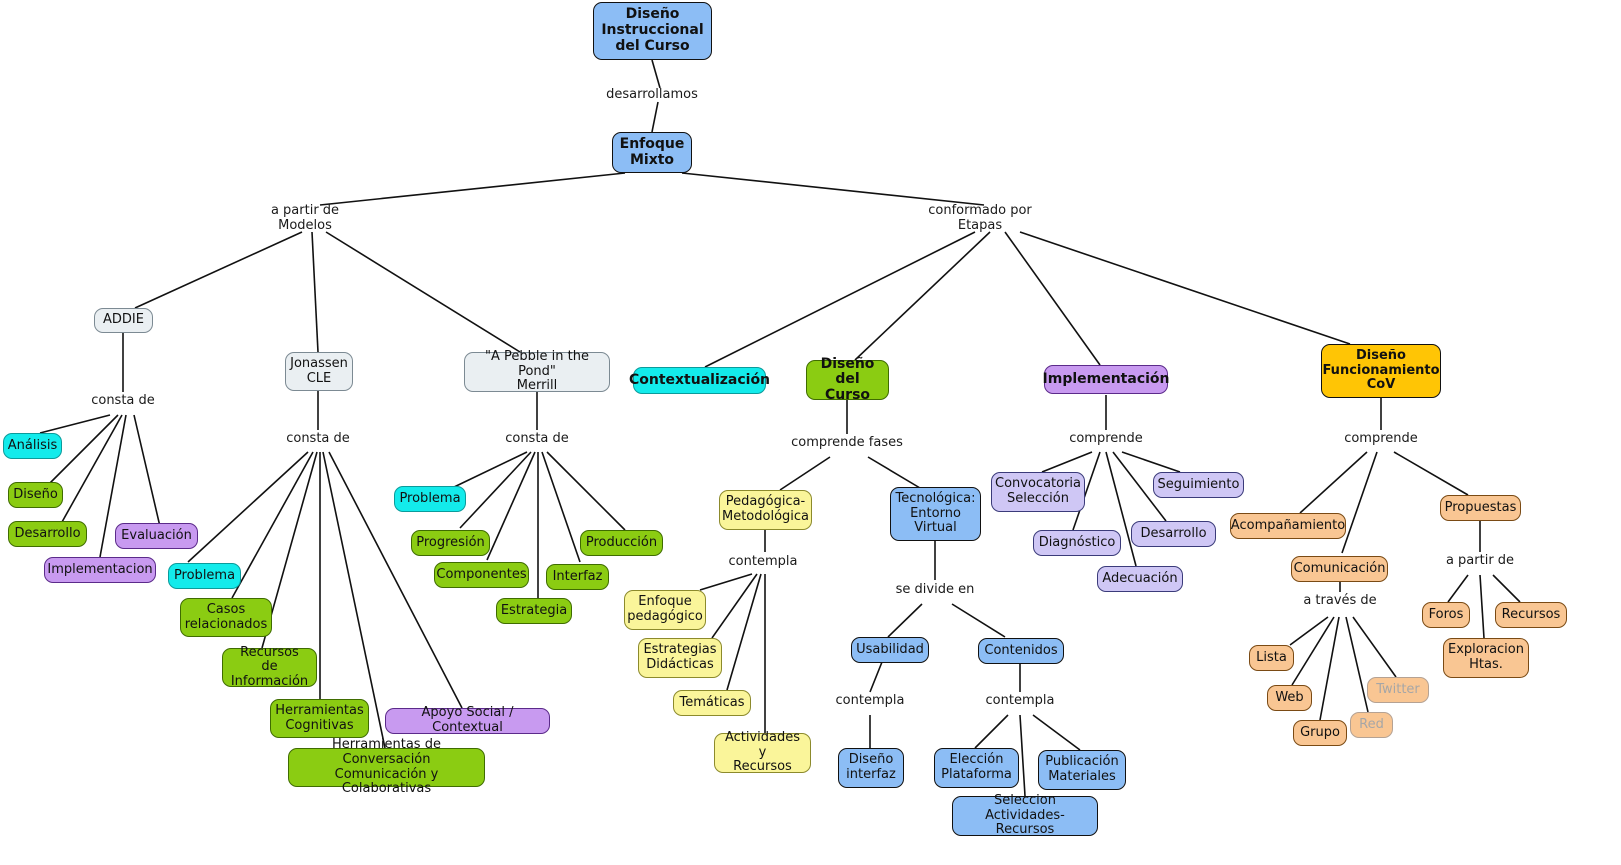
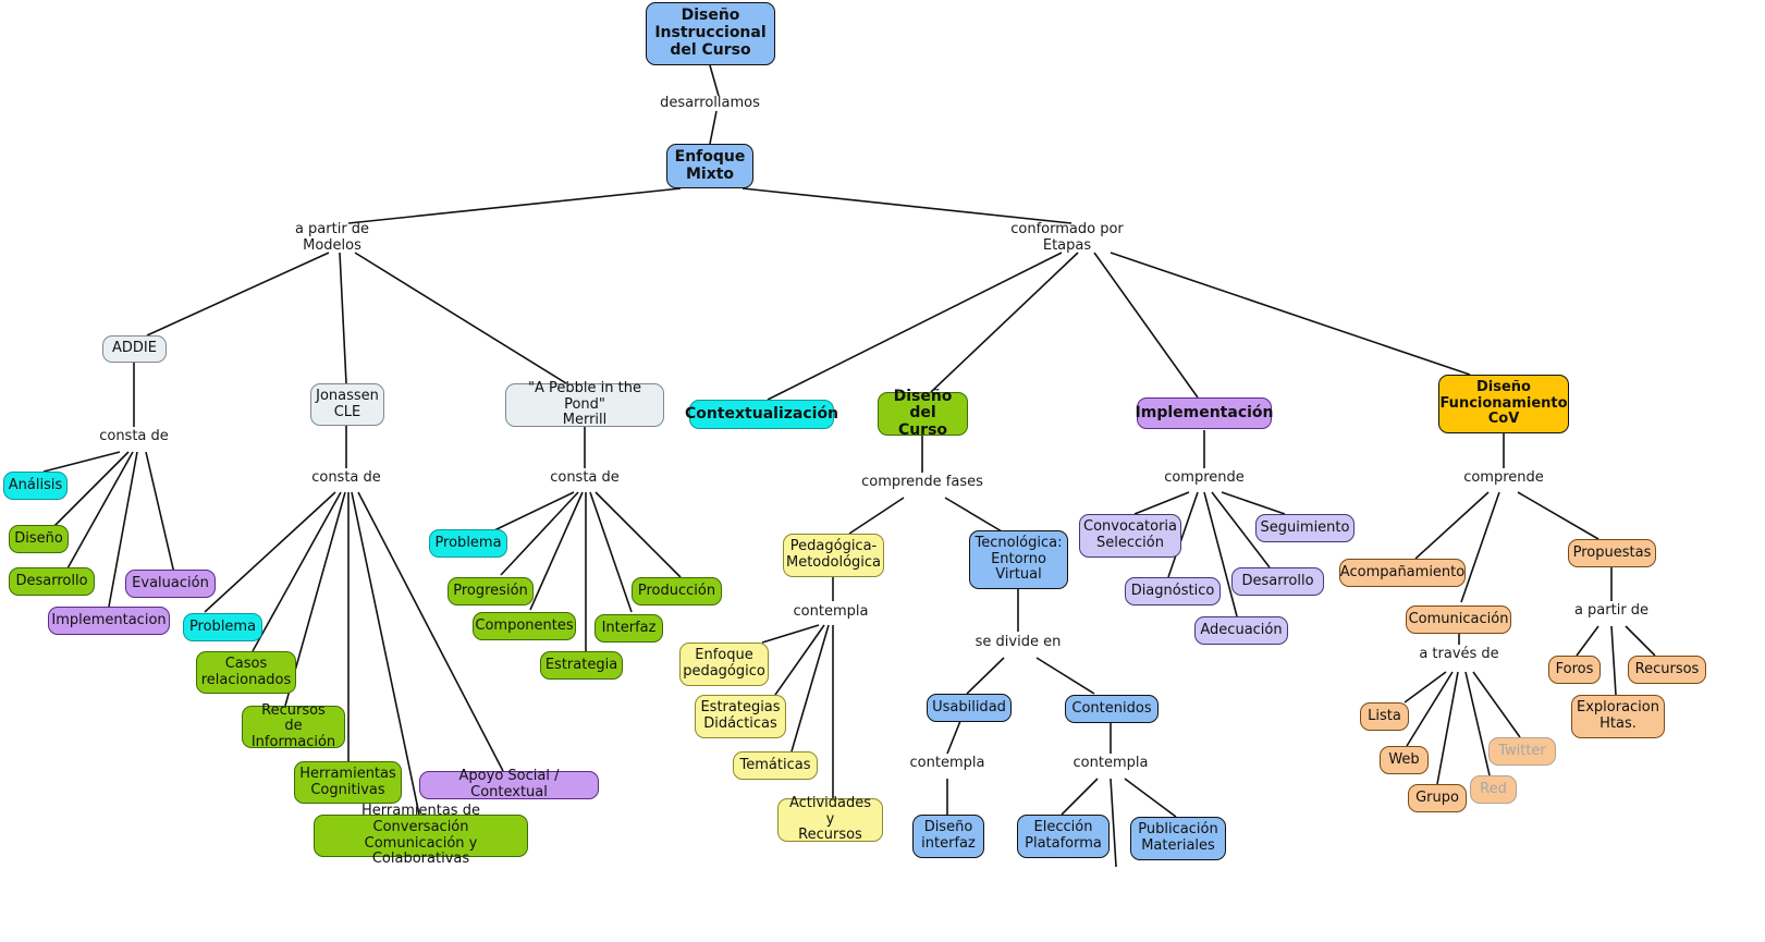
  desarrollamos
  a partir de
  Modelos
  conformado por
  Etapas
  consta de
  consta de
  consta de
  comprende fases
  contempla
  se divide en
  contempla
  contempla
  comprende
  comprende
  a través de
  a partir de
  Diseño
  Instruccional
  del Curso
  Enfoque
  Mixto
  ADDIE
  Jonassen
  CLE
  "A Pebble in the Pond"
  Merrill
  Contextualización
  Diseño del
  Curso
  Implementación
  Diseño
  Funcionamiento
  CoV
  Análisis
  Diseño
  Desarrollo
  Evaluación
  Implementacion
  Problema
  Casos
  relacionados
  Recursos de
  Información
  Herramientas
  Cognitivas
  Apoyo Social / Contextual
  Herramientas de Conversación
  Comunicación y Colaborativas
  Problema
  Progresión
  Componentes
  Estrategia
  Interfaz
  Producción
  Pedagógica-
  Metodológica
  Enfoque
  pedagógico
  Estrategias
  Didácticas
  Temáticas
  Actividades y
  Recursos
  Tecnológica:
  Entorno
  Virtual
  Usabilidad
  Contenidos
  Diseño
  interfaz
  Elección
  Plataforma
- Seleccion
- Actividades-Recursos
  Publicación
  Materiales
  Convocatoria
  Selección
  Diagnóstico
  Adecuación
  Desarrollo
  Seguimiento
  Acompañamiento
  Comunicación
  Propuestas
  Lista
  Web
  Grupo
  Red
  Twitter
  Foros
  Exploracion
  Htas.
  Recursos
